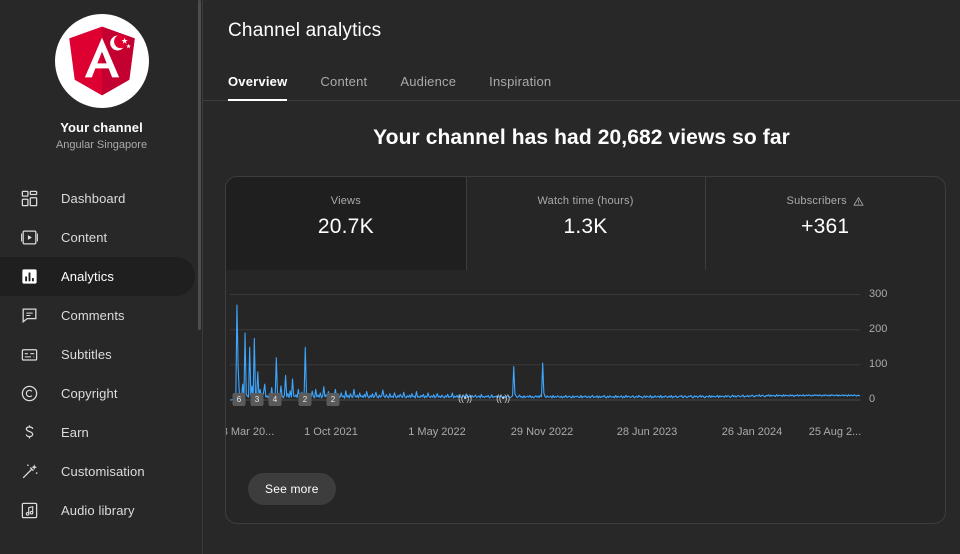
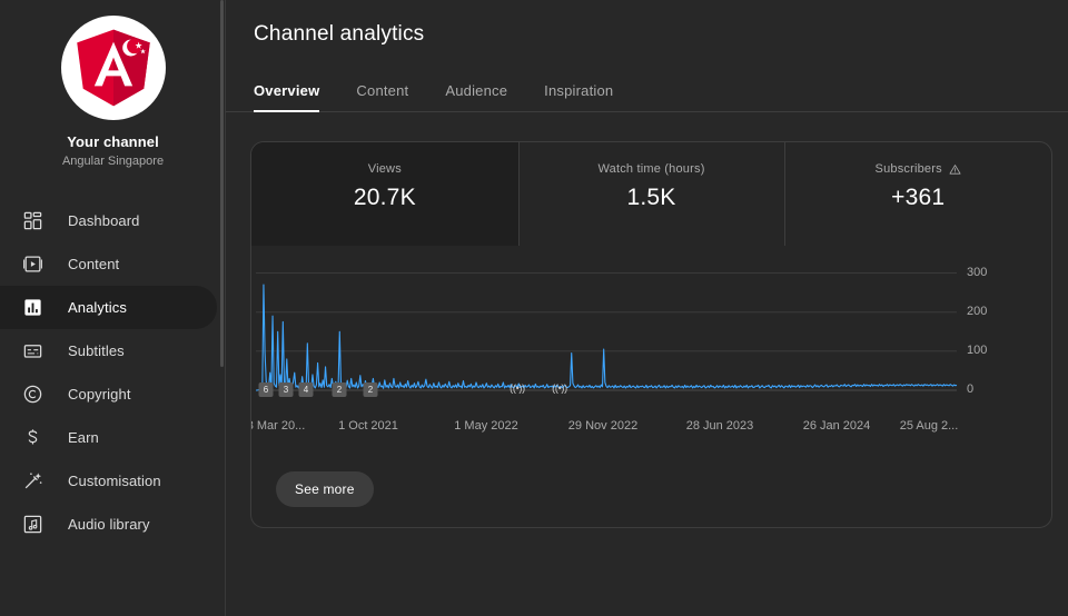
  Your channel
  Angular Singapore
  Dashboard
  Content
  Analytics
- Comments
  Subtitles
  Copyright
  Earn
  Customisation
  Audio library
  Channel analytics
  Overview
  Content
  Audience
  Inspiration
- Your channel has had 20,682 views so far
  Views
  20.7K
  Watch time (hours)
- 1.3K
+ 1.5K
  Subscribers
  +361
  0
  100
  200
  300
  6
  3
  4
  2
  2
  ((•))
  ((•))
  Mar 20...
  1 Oct 2021
  1 May 2022
  29 Nov 2022
  28 Jun 2023
  26 Jan 2024
  25 Aug 2...
  See more
